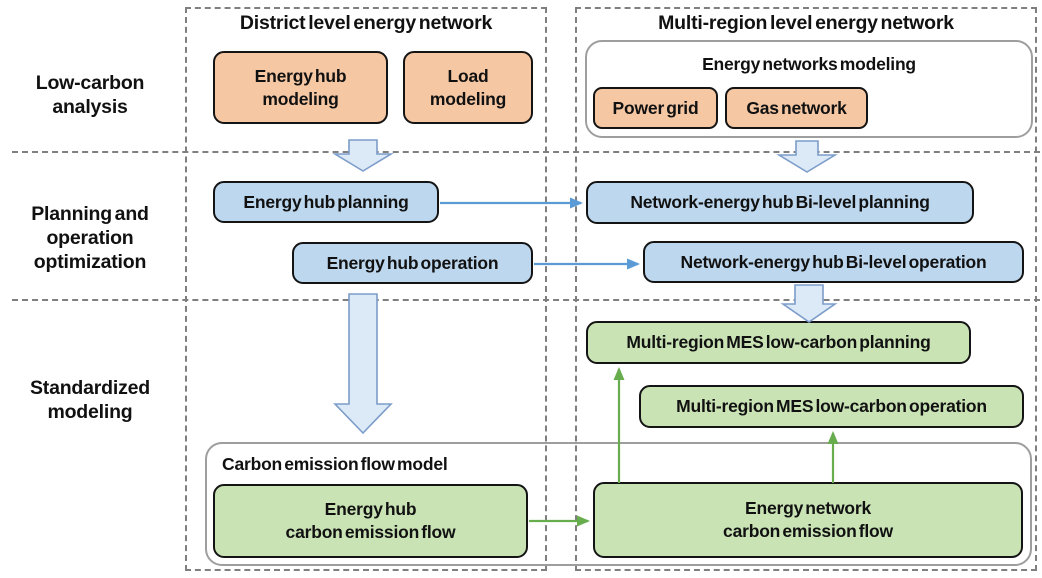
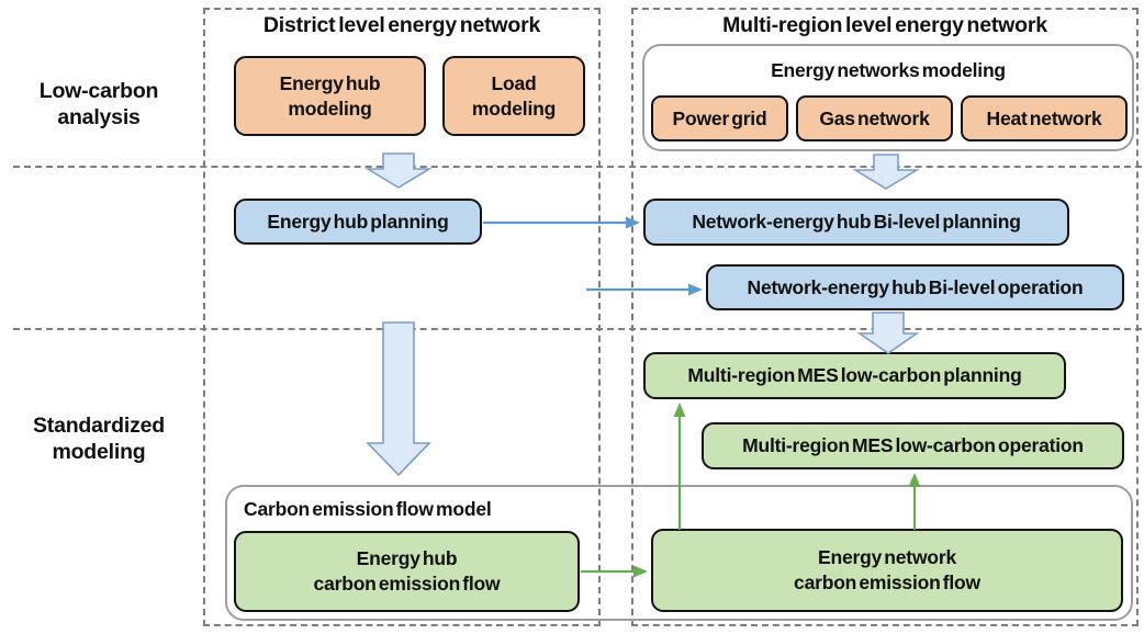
  Low-carbon analysis
- Planning and operation optimization
  Standardized modeling
  District level energy network
  Multi-region level energy network
  Energy hub
  modeling
  Load
  modeling
  Energy networks modeling
  Power grid
  Gas network
+ Heat network
  Energy hub planning
- Energy hub operation
  Network-energy hub Bi-level planning
  Network-energy hub Bi-level operation
  Multi-region MES low-carbon planning
  Multi-region MES low-carbon operation
  Carbon emission flow model
  Energy hub
  carbon emission flow
  Energy network
  carbon emission flow
